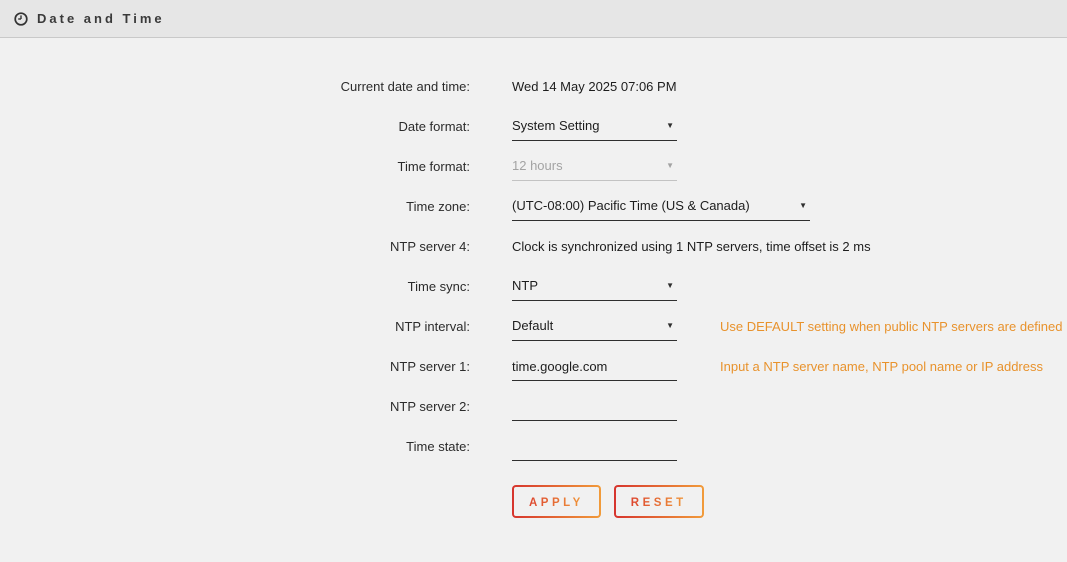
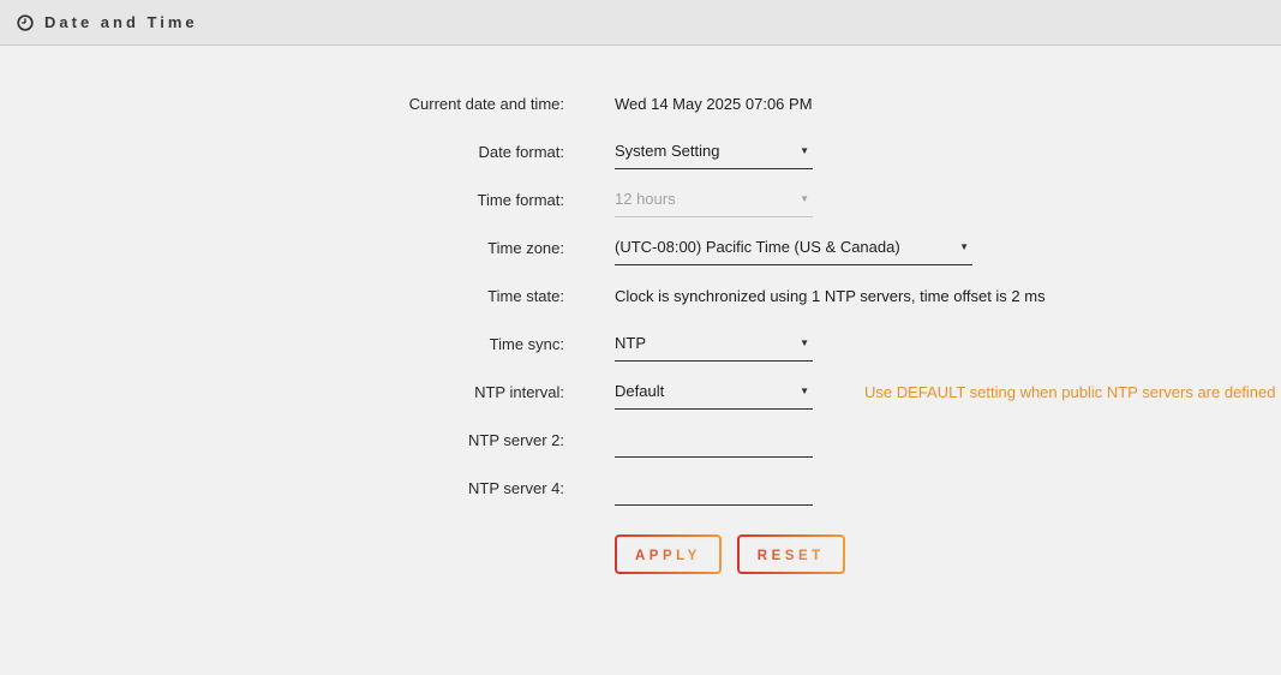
  Date and Time
  Current date and time:
  Wed 14 May 2025 07:06 PM
  Date format:
  System Setting
  ▼
  Time format:
  12 hours
  ▼
  Time zone:
  (UTC-08:00) Pacific Time (US & Canada)
  ▼
- NTP server 4:
+ Time state:
  Clock is synchronized using 1 NTP servers, time offset is 2 ms
  Time sync:
  NTP
  ▼
  NTP interval:
  Default
  ▼
  Use DEFAULT setting when public NTP servers are defined
- NTP server 1:
- time.google.com
- Input a NTP server name, NTP pool name or IP address
  NTP server 2:
- Time state:
+ NTP server 4:
  APPLY
  RESET
